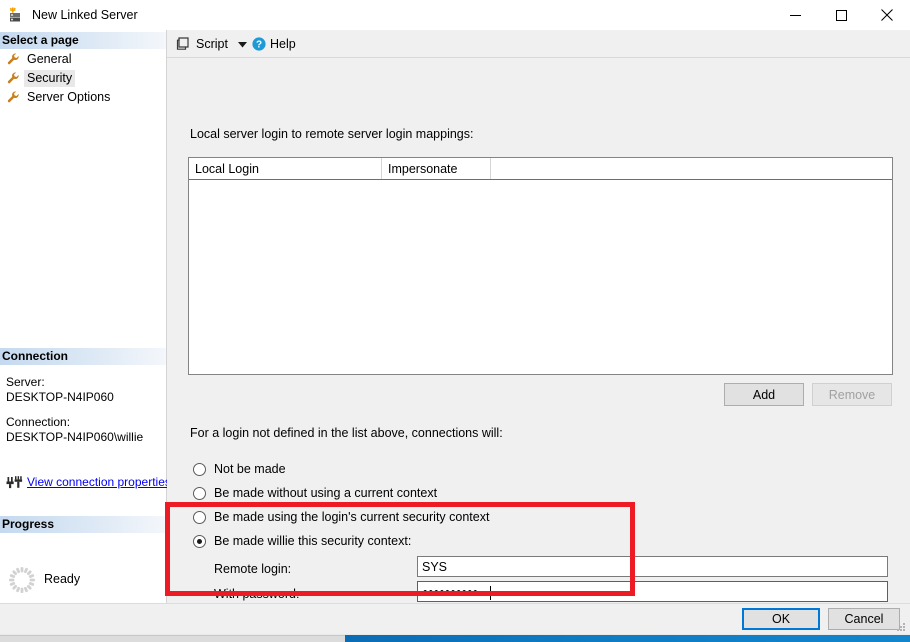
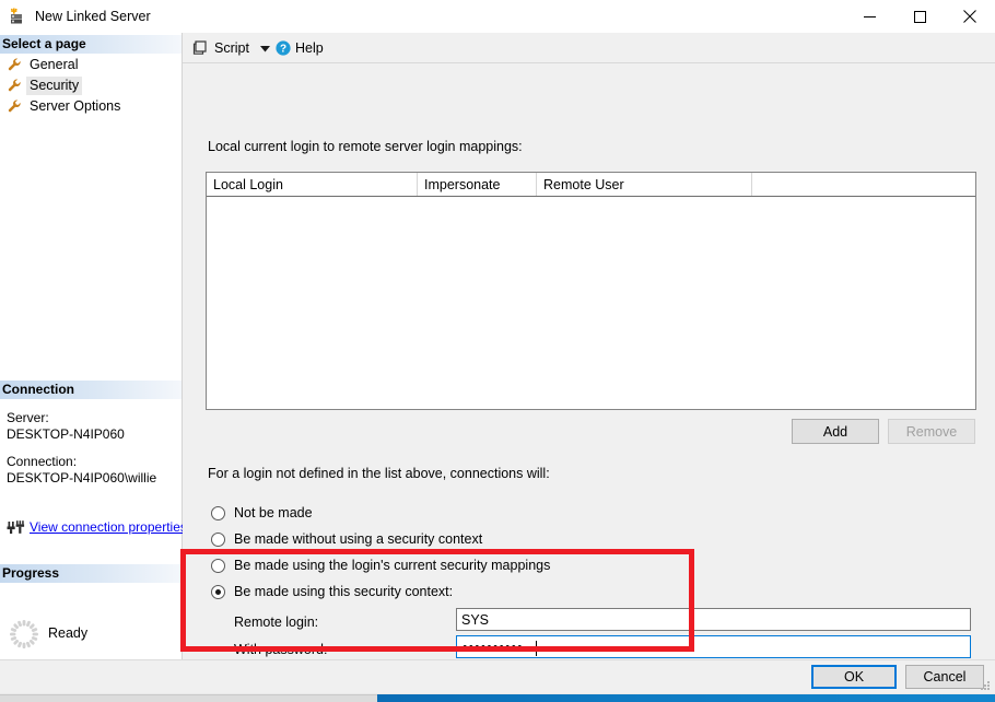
  New Linked Server
  Select a page
  General
  Security
  Server Options
  Connection
  Server:
  DESKTOP-N4IP060
  Connection:
  DESKTOP-N4IP060\willie
  View connection propertie
  Progress
  Ready
  Script
  ?
  Help
- Local server login to remote server login mappings:
+ Local current login to remote server login mappings:
  Local Login
  Impersonate
+ Remote User
  Add
  Remove
  For a login not defined in the list above, connections will:
  Not be made
- Be made without using a current context
+ Be made without using a security context
- Be made using the login's current security context
+ Be made using the login's current security mappings
- Be made willie this security context:
+ Be made using this security context:
  Remote login:
  SYS
  With password:
  ••••••••••
  OK
  Cancel
